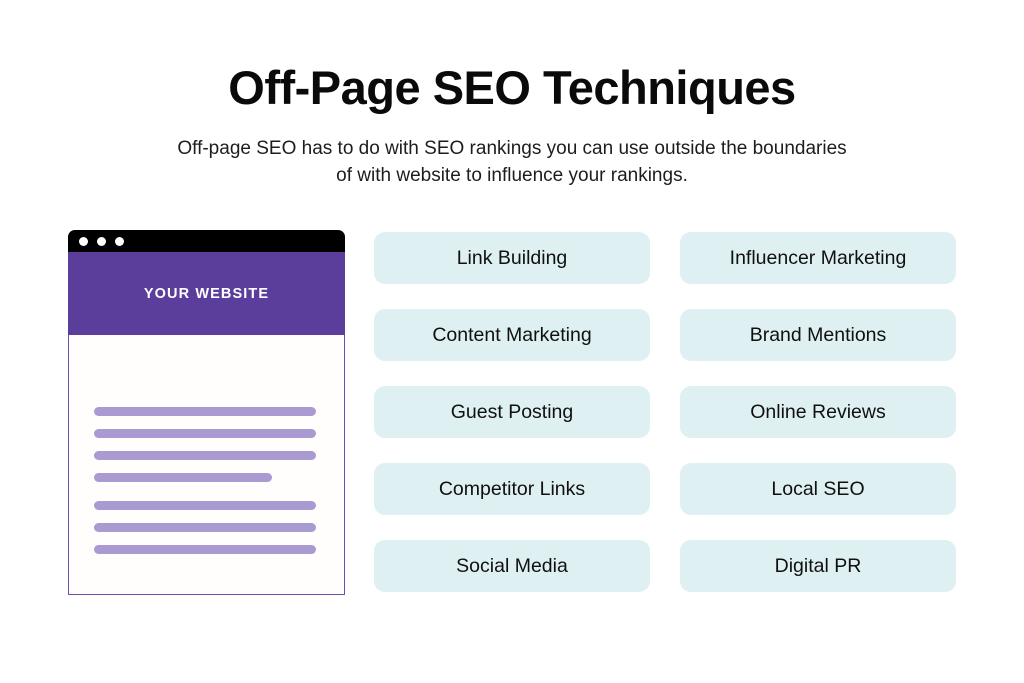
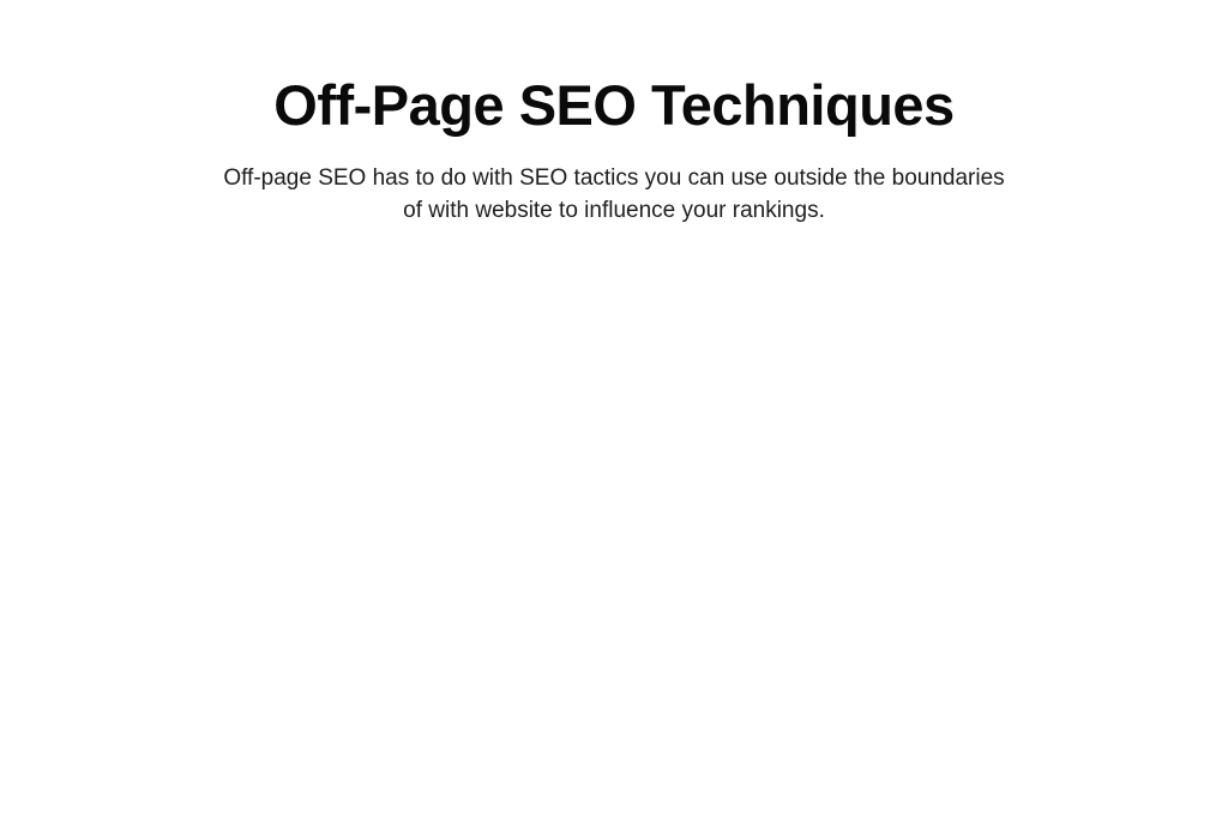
  Off-Page SEO Techniques
- Off-page SEO has to do with SEO rankings you can use outside the boundaries
+ Off-page SEO has to do with SEO tactics you can use outside the boundaries
  of with website to influence your rankings.
- YOUR WEBSITE
- Link Building
- Influencer Marketing
- Content Marketing
- Brand Mentions
- Guest Posting
- Online Reviews
- Competitor Links
- Local SEO
- Social Media
- Digital PR
